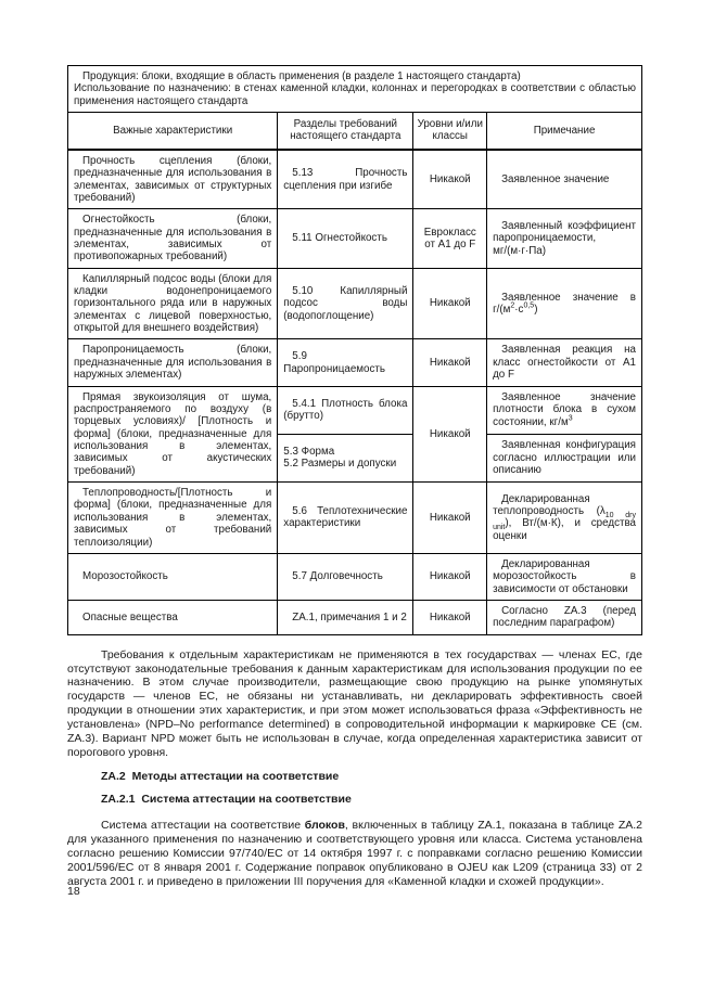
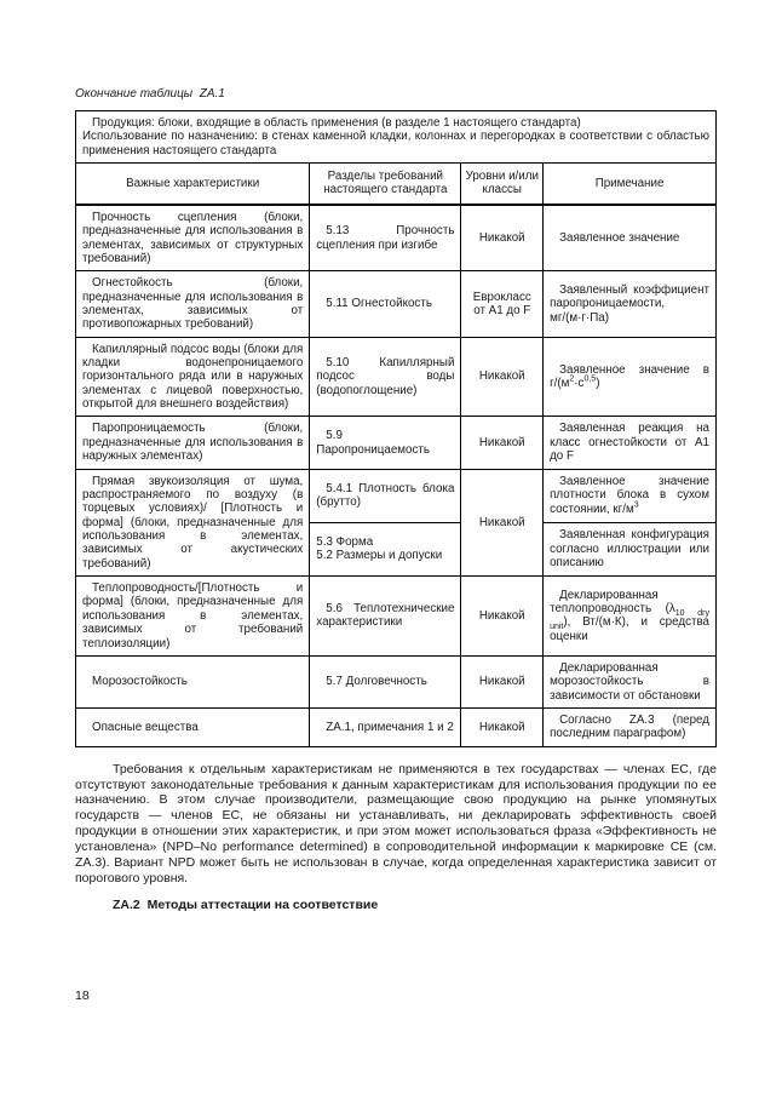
+ Окончание таблицы ZA.1
  Продукция: блоки, входящие в область применения (в разделе 1 настоящего стандарта) Использование по назначению: в стенах каменной кладки, колоннах и перегородках в соответствии с областью применения настоящего стандарта
  Важные характеристики	Разделы требований настоящего стандарта	Уровни и/или классы	Примечание
  Прочность сцепления (блоки, предназначенные для использования в элементах, зависимых от структурных требований)	5.13 Прочность сцепления при изгибе	Никакой	Заявленное значение
  Огнестойкость (блоки, предназначенные для использования в элементах, зависимых от противопожарных требований)	5.11 Огнестойкость	Еврокласс от A1 до F	Заявленный коэффициент паропроницаемости, мг/(м·г·Па)
  Капиллярный подсос воды (блоки для кладки водонепроницаемого горизонтального ряда или в наружных элементах с лицевой поверхностью, открытой для внешнего воздействия)	5.10 Капиллярный подсос воды (водопоглощение)	Никакой	Заявленное значение в г/(м ·с )
  Паропроницаемость (блоки, предназначенные для использования в наружных элементах)	5.9 Паропроницаемость	Никакой	Заявленная реакция на класс огнестойкости от A1 до F
  Прямая звукоизоляция от шума, распространяемого по воздуху (в торцевых условиях)/ [Плотность и форма] (блоки, предназначенные для использования в элементах, зависимых от акустических требований)	5.4.1 Плотность блока (брутто)	Никакой	Заявленное значение плотности блока в сухом состоянии, кг/м
  5.3 Форма 5.2 Размеры и допуски	Заявленная конфигурация согласно иллюстрации или описанию
  Теплопроводность/[Плотность и форма] (блоки, предназначенные для использования в элементах, зависимых от требований теплоизоляции)	5.6 Теплотехнические характеристики	Никакой	Декларированная теплопроводность (λ), Вт/(м·К), и средства оценки
  Морозостойкость	5.7 Долговечность	Никакой	Декларированная морозостойкость в зависимости от обстановки
  Опасные вещества	ZA.1, примечания 1 и 2	Никакой	Согласно ZA.3 (перед последним параграфом)
  Требования к отдельным характеристикам не применяются в тех государствах — членах ЕС, где отсутствуют законодательные требования к данным характеристикам для использования продукции по ее назначению. В этом случае производители, размещающие свою продукцию на рынке упомянутых государств — членов ЕС, не обязаны ни устанавливать, ни декларировать эффективность своей продукции в отношении этих характеристик, и при этом может использоваться фраза «Эффективность не установлена» (NPD–No performance determined) в сопроводительной информации к маркировке СЕ (см. ZA.3). Вариант NPD может быть не использован в случае, когда определенная характеристика зависит от порогового уровня.
  ZA.2 Методы аттестации на соответствие
- ZA.2.1 Система аттестации на соответствие
- Система аттестации на соответствие блоков, включенных в таблицу ZA.1, показана в таблице ZA.2 для указанного применения по назначению и соответствующего уровня или класса. Система установлена согласно решению Комиссии 97/740/ЕС от 14 октября 1997 г. с поправками согласно решению Комиссии 2001/596/ЕС от 8 января 2001 г. Содержание поправок опубликовано в OJEU как L209 (страница 33) от 2 августа 2001 г. и приведено в приложении III поручения для «Каменной кладки и схожей продукции».
  18
